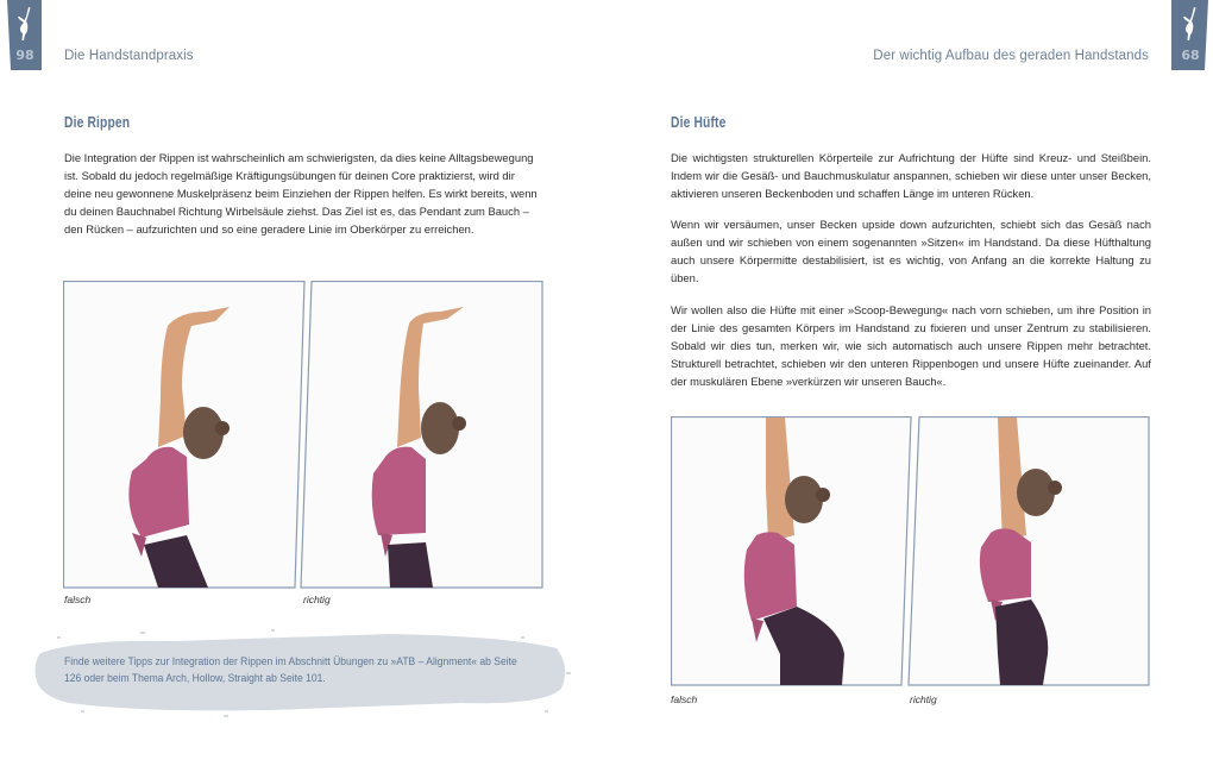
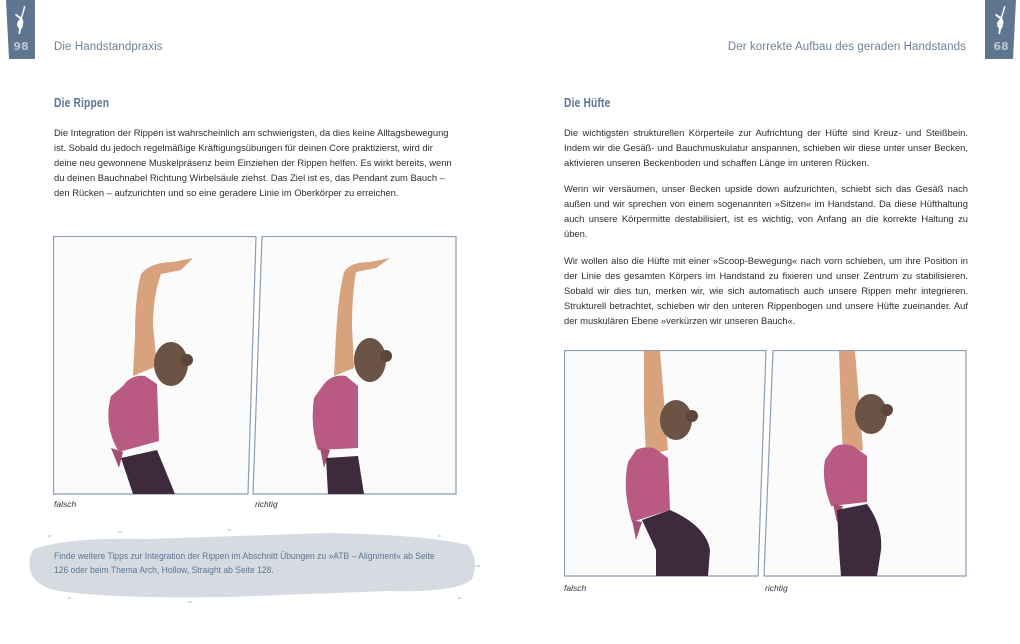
  98
  Die Handstandpraxis
  Die Rippen
  Die Integration der Rippen ist wahrscheinlich am schwierigsten, da dies keine Alltagsbewegung ist. Sobald du jedoch regelmäßige Kräftigungsübungen für deinen Core praktizierst, wird dir deine neu gewonnene Muskelpräsenz beim Einziehen der Rippen helfen. Es wirkt bereits, wenn du deinen Bauchnabel Richtung Wirbelsäule ziehst. Das Ziel ist es, das Pendant zum Bauch – den Rücken – aufzurichten und so eine geradere Linie im Oberkörper zu erreichen.
  falsch
  richtig
- Finde weitere Tipps zur Integration der Rippen im Abschnitt Übungen zu »ATB – Alignment« ab Seite 126 oder beim Thema Arch, Hollow, Straight ab Seite 101.
+ Finde weitere Tipps zur Integration der Rippen im Abschnitt Übungen zu »ATB – Alignment« ab Seite 126 oder beim Thema Arch, Hollow, Straight ab Seite 128.
  68
- Der wichtig Aufbau des geraden Handstands
+ Der korrekte Aufbau des geraden Handstands
  Die Hüfte
  Die wichtigsten strukturellen Körperteile zur Aufrichtung der Hüfte sind Kreuz- und Steißbein. Indem wir die Gesäß- und Bauchmuskulatur anspannen, schieben wir diese unter unser Becken, aktivieren unseren Beckenboden und schaffen Länge im unteren Rücken.
- Wenn wir versäumen, unser Becken upside down aufzurichten, schiebt sich das Gesäß nach außen und wir schieben von einem sogenannten »Sitzen« im Handstand. Da diese Hüfthaltung auch unsere Körpermitte destabilisiert, ist es wichtig, von Anfang an die korrekte Haltung zu üben.
+ Wenn wir versäumen, unser Becken upside down aufzurichten, schiebt sich das Gesäß nach außen und wir sprechen von einem sogenannten »Sitzen« im Handstand. Da diese Hüfthaltung auch unsere Körpermitte destabilisiert, ist es wichtig, von Anfang an die korrekte Haltung zu üben.
- Wir wollen also die Hüfte mit einer »Scoop-Bewegung« nach vorn schieben, um ihre Position in der Linie des gesamten Körpers im Handstand zu fixieren und unser Zentrum zu stabilisieren. Sobald wir dies tun, merken wir, wie sich automatisch auch unsere Rippen mehr betrachtet. Strukturell betrachtet, schieben wir den unteren Rippenbogen und unsere Hüfte zueinander. Auf der muskulären Ebene »verkürzen wir unseren Bauch«.
+ Wir wollen also die Hüfte mit einer »Scoop-Bewegung« nach vorn schieben, um ihre Position in der Linie des gesamten Körpers im Handstand zu fixieren und unser Zentrum zu stabilisieren. Sobald wir dies tun, merken wir, wie sich automatisch auch unsere Rippen mehr integrieren. Strukturell betrachtet, schieben wir den unteren Rippenbogen und unsere Hüfte zueinander. Auf der muskulären Ebene »verkürzen wir unseren Bauch«.
  falsch
  richtig
